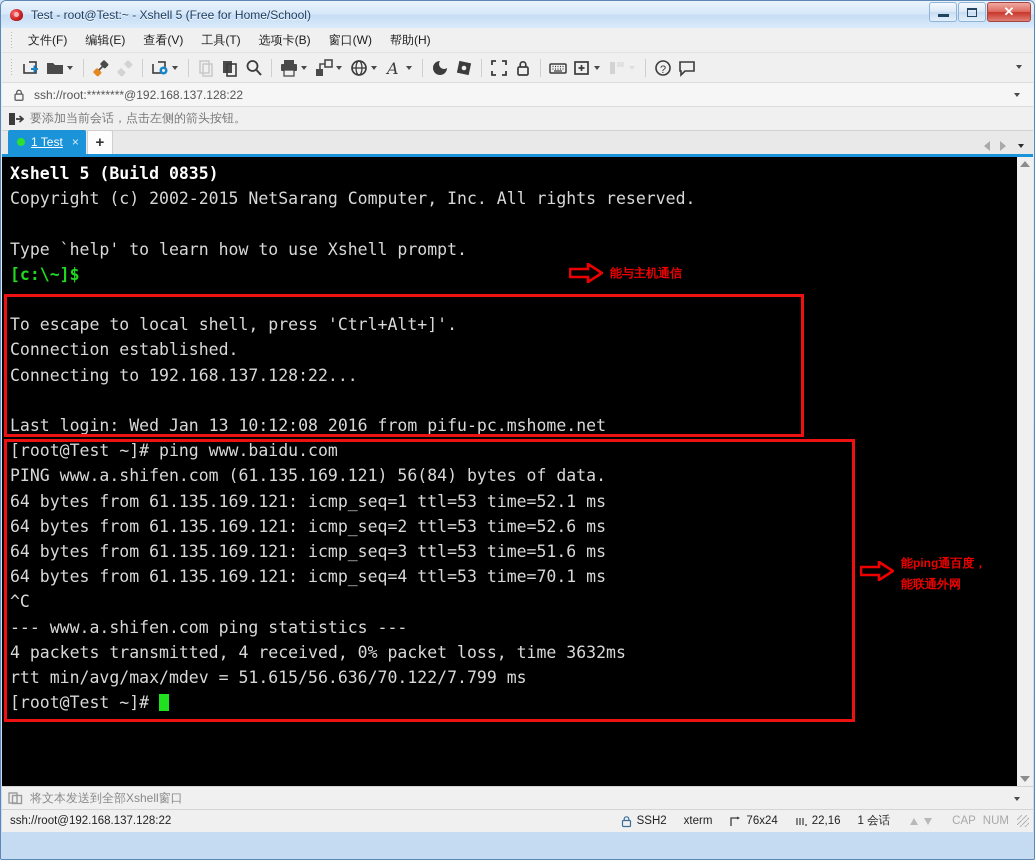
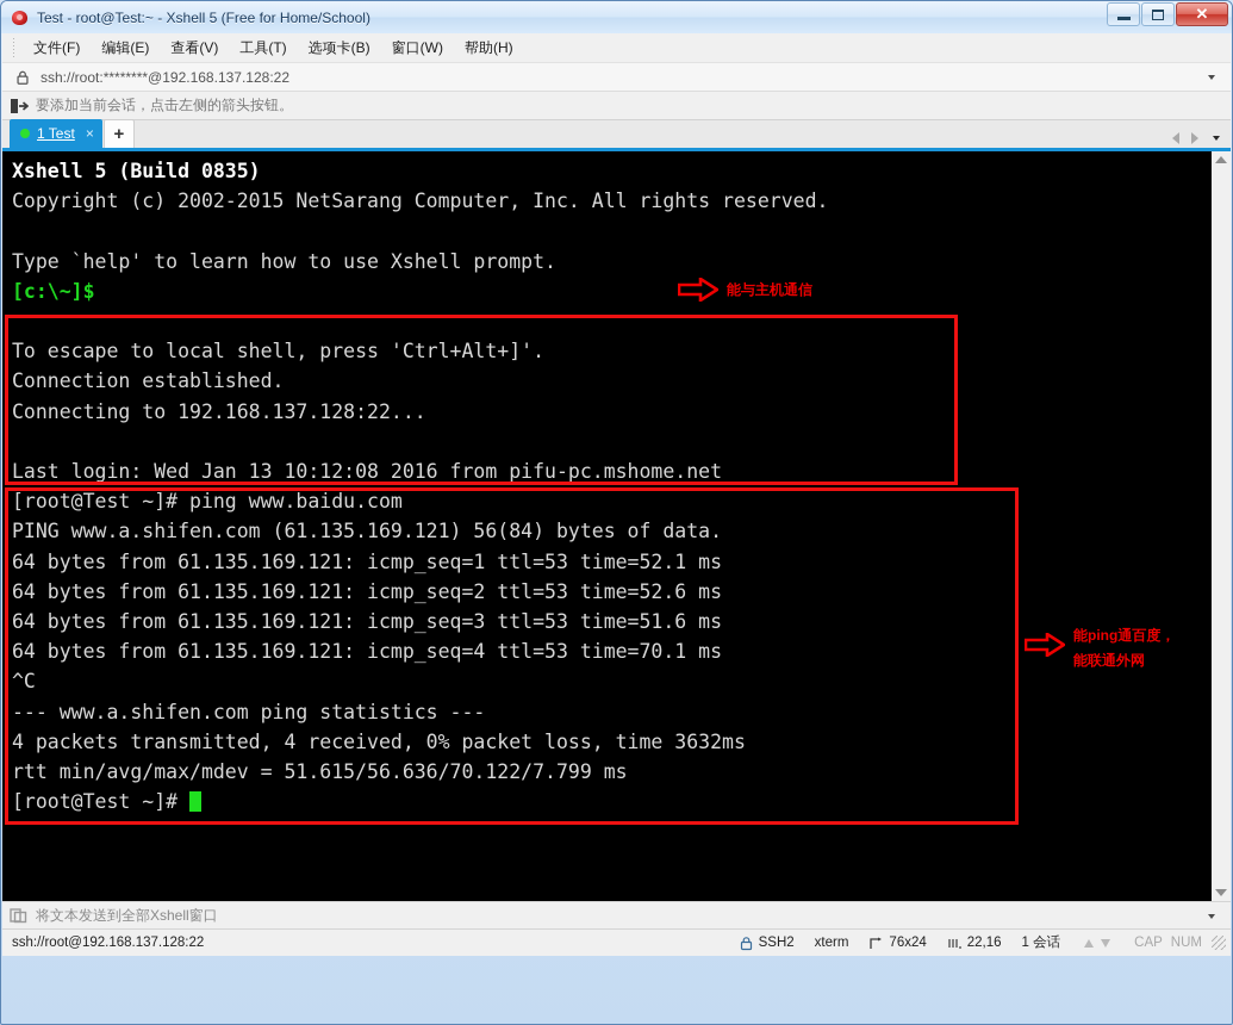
  Test - root@Test:~ - Xshell 5 (Free for Home/School)
  ✕
  文件(F)
  编辑(E)
  查看(V)
  工具(T)
  选项卡(B)
  窗口(W)
  帮助(H)
- A
- ?
  ssh://root:********@192.168.137.128:22
  要添加当前会话，点击左侧的箭头按钮。
  1 Test
  ×
  +
  Xshell 5 (Build 0835)
  Copyright (c) 2002-2015 NetSarang Computer, Inc. All rights reserved.
  Type `help' to learn how to use Xshell prompt.
  [c:\~]$
  To escape to local shell, press 'Ctrl+Alt+]'.
  Connection established.
  Connecting to 192.168.137.128:22...
  Last login: Wed Jan 13 10:12:08 2016 from pifu-pc.mshome.net
  [root@Test ~]# ping www.baidu.com
  PING www.a.shifen.com (61.135.169.121) 56(84) bytes of data.
  64 bytes from 61.135.169.121: icmp_seq=1 ttl=53 time=52.1 ms
  64 bytes from 61.135.169.121: icmp_seq=2 ttl=53 time=52.6 ms
  64 bytes from 61.135.169.121: icmp_seq=3 ttl=53 time=51.6 ms
  64 bytes from 61.135.169.121: icmp_seq=4 ttl=53 time=70.1 ms
  ^C
  --- www.a.shifen.com ping statistics ---
  4 packets transmitted, 4 received, 0% packet loss, time 3632ms
  rtt min/avg/max/mdev = 51.615/56.636/70.122/7.799 ms
  [root@Test ~]#
  能与主机通信
  能ping通百度，
  能联通外网
  将文本发送到全部Xshell窗口
  ssh://root@192.168.137.128:22
  SSH2
  xterm
  76x24
  22,16
  1 会话
  CAP
  NUM
